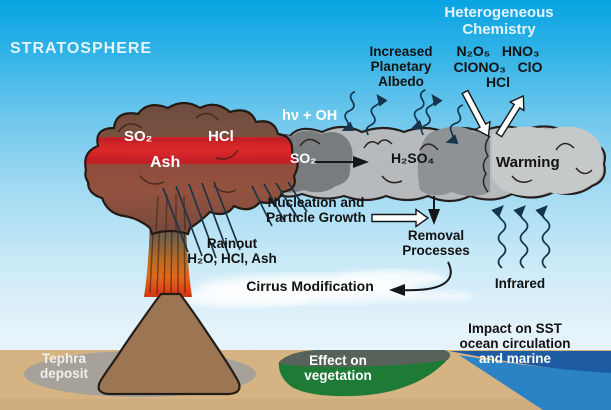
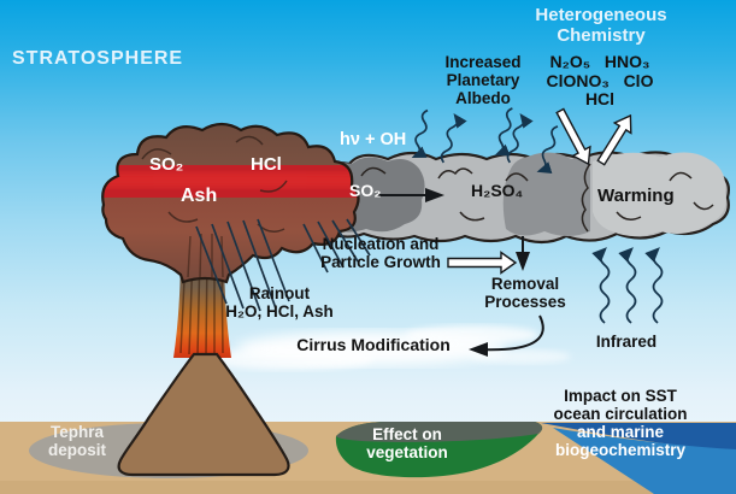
  STRATOSPHERE
  Heterogeneous
  Chemistry
  N₂O₅ HNO₃
  ClONO₃ ClO
  HCl
  Increased
  Planetary
  Albedo
  hν + OH
  SO₂
  HCl
  Ash
  SO₂
  H₂SO₄
  Warming
  Nucleation and
  Particle Growth
  Removal
  Processes
  Rainout
  H₂O, HCl, Ash
  Cirrus Modification
  Infrared
  Effect on
  vegetation
  Impact on SST
  ocean circulation
  and marine
+ biogeochemistry
  Tephra
  deposit
